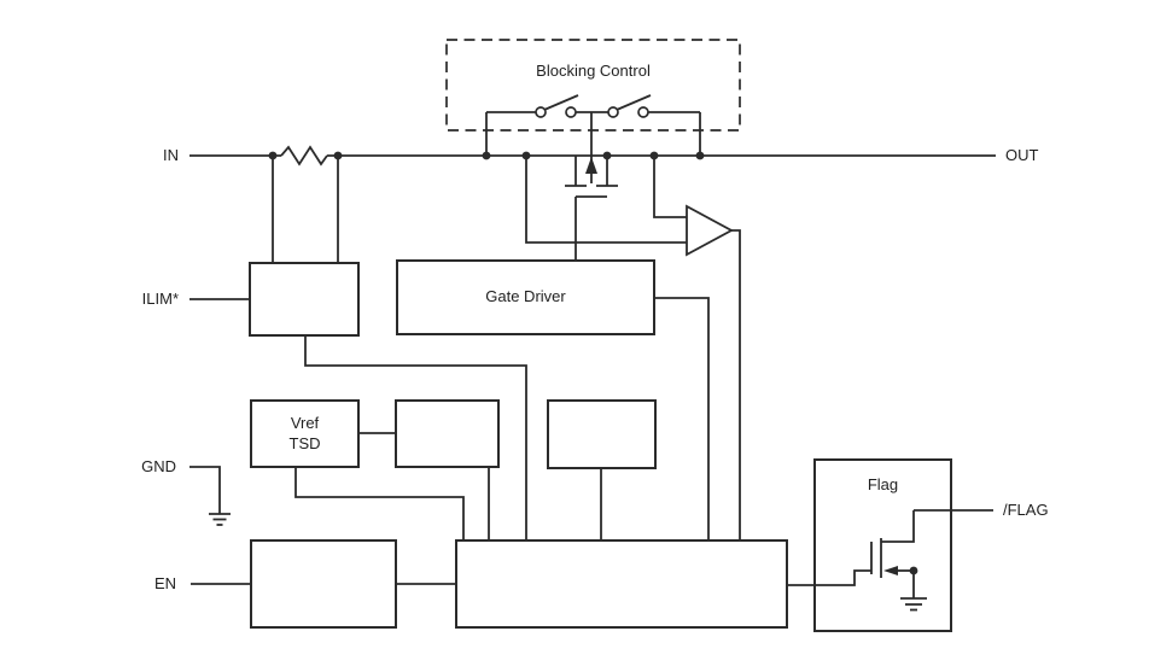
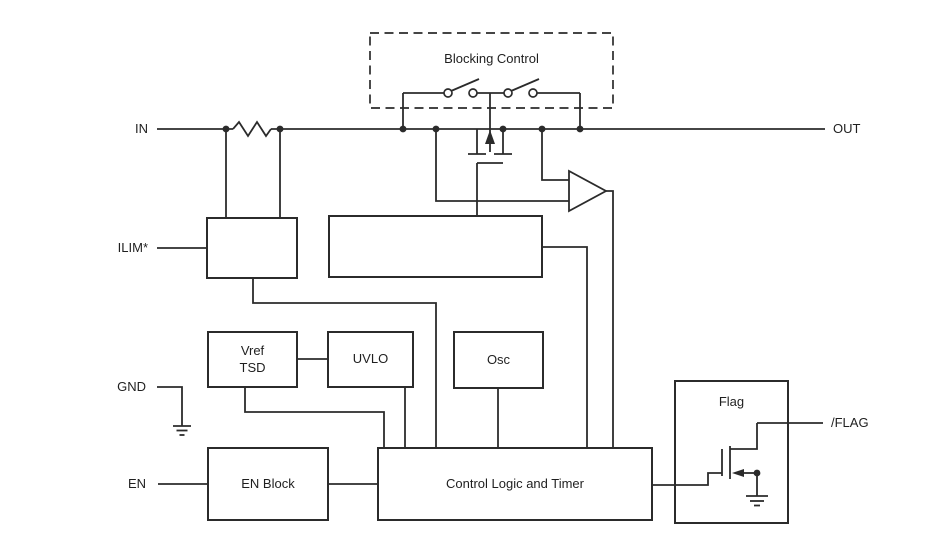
  IN
  OUT
  ILIM*
  GND
  EN
  /FLAG
  Blocking Control
- Gate Driver
  Vref
  TSD
+ UVLO
+ Osc
+ EN Block
+ Control Logic and Timer
  Flag
